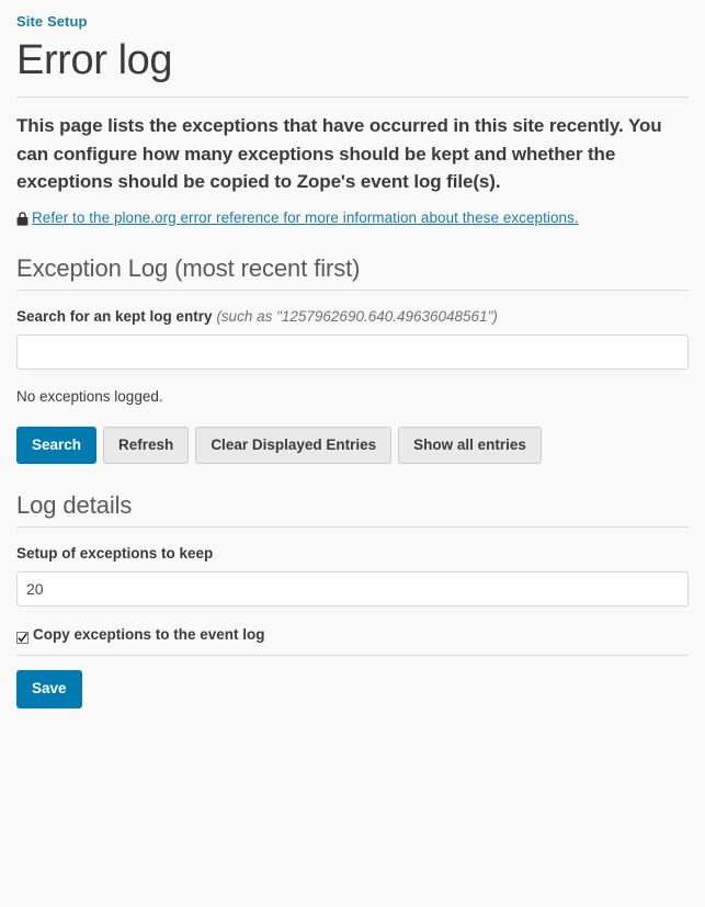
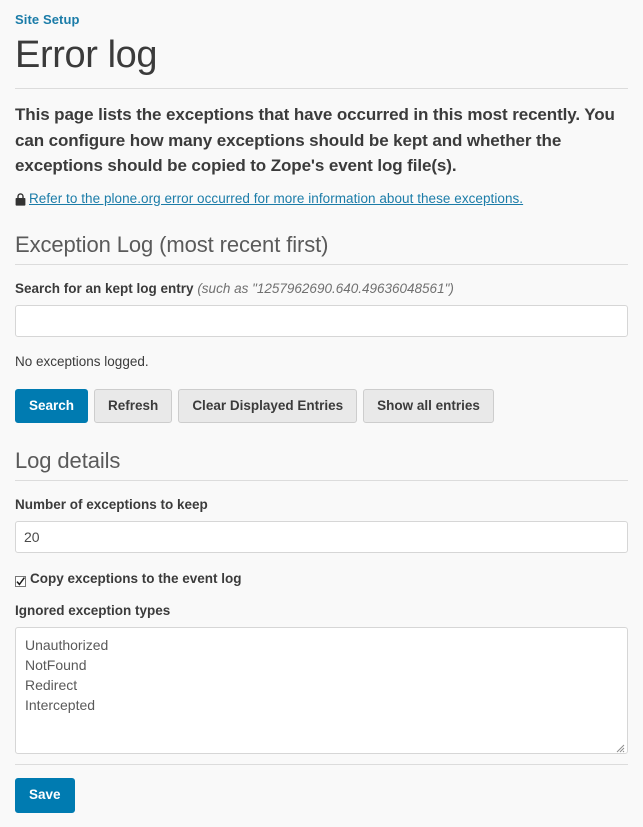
  Site Setup
  Error log
- This page lists the exceptions that have occurred in this site recently. You can configure how many exceptions should be kept and whether the exceptions should be copied to Zope's event log file(s).
+ This page lists the exceptions that have occurred in this most recently. You can configure how many exceptions should be kept and whether the exceptions should be copied to Zope's event log file(s).
- Refer to the plone.org error reference for more information about these exceptions.
+ Refer to the plone.org error occurred for more information about these exceptions.
  Exception Log (most recent first)
  Search for an kept log entry (such as "1257962690.640.49636048561")
  No exceptions logged.
  Search
  Refresh
  Clear Displayed Entries
  Show all entries
  Log details
- Setup of exceptions to keep
+ Number of exceptions to keep
  20
  Copy exceptions to the event log
+ Ignored exception types
+ Unauthorized
+ NotFound
+ Redirect
+ Intercepted
  Save
